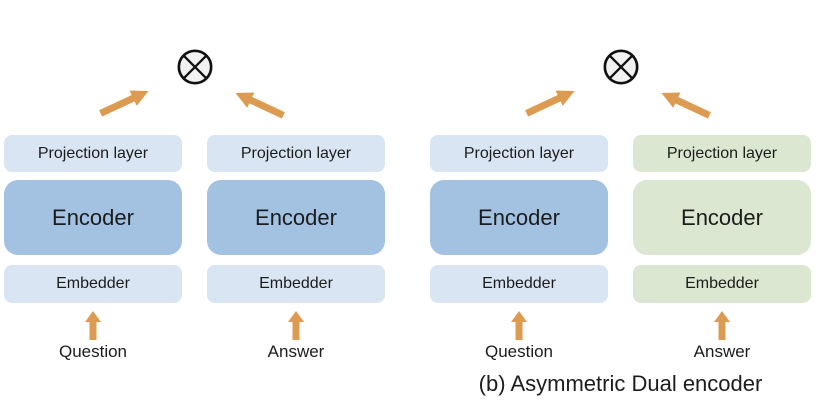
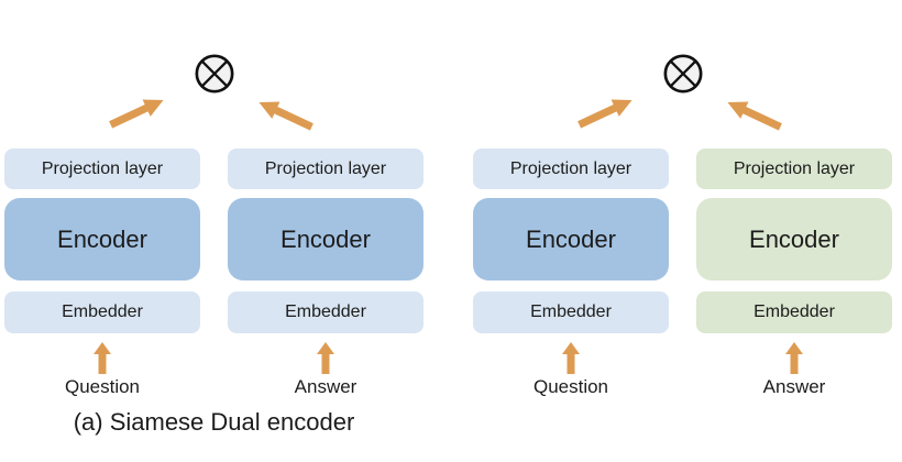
  Projection layer
  Encoder
  Embedder
  Question
  Projection layer
  Encoder
  Embedder
  Answer
+ (a) Siamese Dual encoder
  Projection layer
  Encoder
  Embedder
  Question
  Projection layer
  Encoder
  Embedder
  Answer
- (b) Asymmetric Dual encoder
